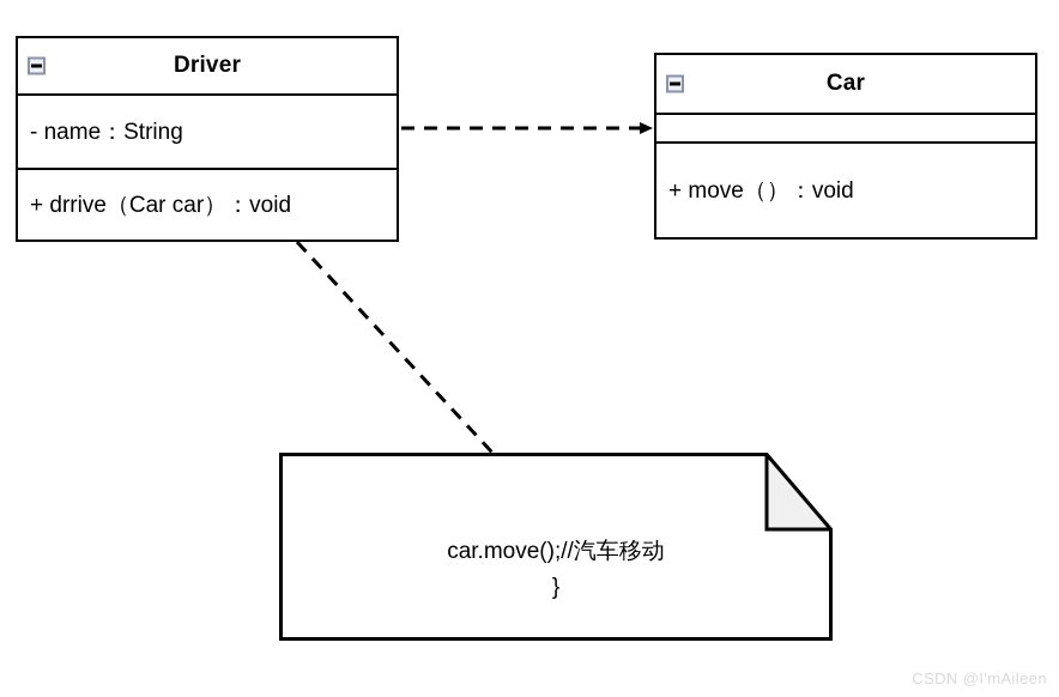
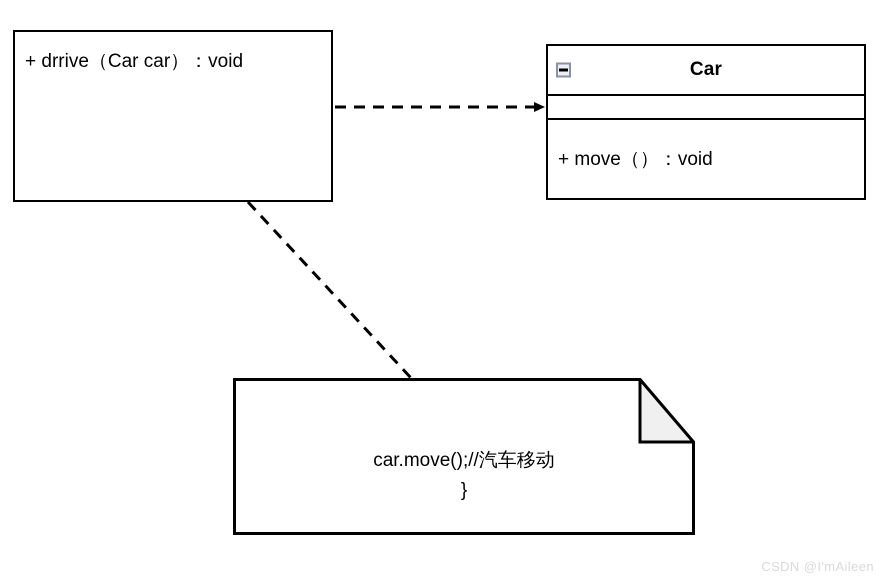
- Driver
- - name：String
  + drrive（Car car）：void
  Car
  + move（）：void
  car.move();//汽车移动
  }
  CSDN @I'mAileen
